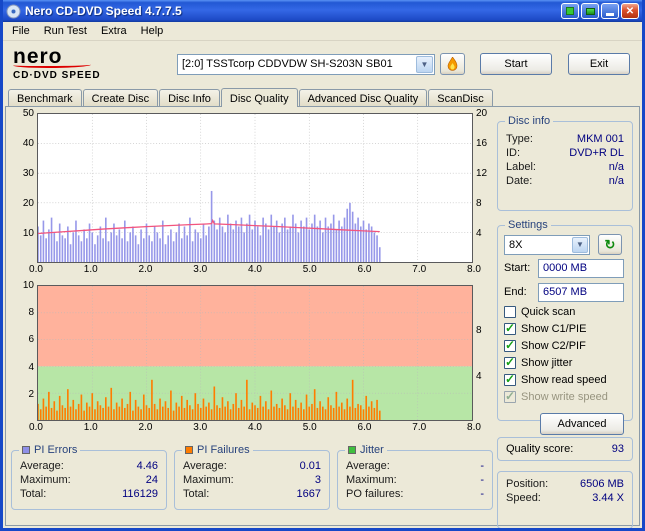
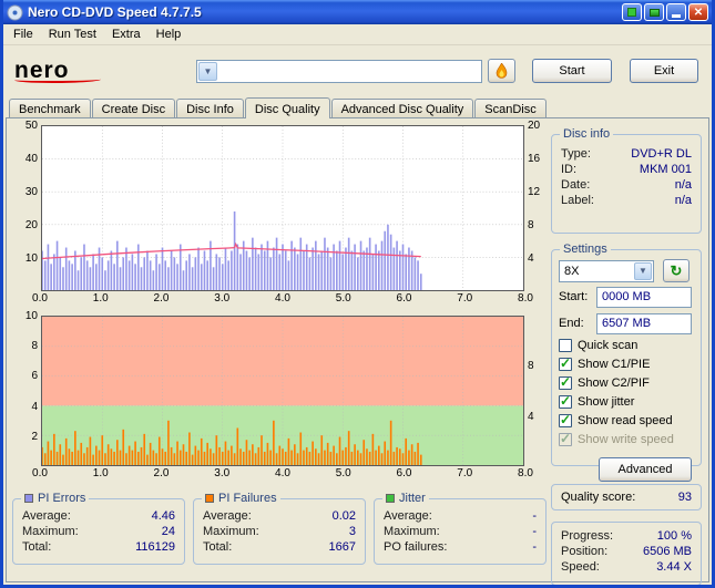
  Nero CD-DVD Speed 4.7.7.5
  ✕
  File
  Run Test
  Extra
  Help
  nero
- CD·DVD SPEED
- [2:0] TSSTcorp CDDVDW SH-S203N SB01
  ▼
  Start
  Exit
  Benchmark
  Create Disc
  Disc Info
  Disc Quality
  Advanced Disc Quality
  ScanDisc
  10
  20
  30
  40
  50
  4
  8
  12
  16
  20
  0.0
  1.0
  2.0
  3.0
  4.0
  5.0
  6.0
  7.0
  8.0
  2
  4
  6
  8
  10
  4
  8
  0.0
  1.0
  2.0
  3.0
  4.0
  5.0
  6.0
  7.0
  8.0
  PI Errors
  Average:
  4.46
  Maximum:
  24
  Total:
  116129
  PI Failures
  Average:
- 0.01
+ 0.02
  Maximum:
  3
  Total:
  1667
  Jitter
  Average:
  -
  Maximum:
  -
  PO failures:
  -
  Disc info
  Type:
- MKM 001
+ DVD+R DL
  ID:
- DVD+R DL
+ MKM 001
- Label:
+ Date:
  n/a
- Date:
+ Label:
  n/a
  Settings
  8X
  ▼
  ↻
  Start:
  0000 MB
  End:
  6507 MB
  Quick scan
  Show C1/PIE
  Show C2/PIF
  Show jitter
  Show read speed
  Show write speed
  Advanced
  Quality score:
  93
+ Progress:
+ 100 %
  Position:
  6506 MB
  Speed:
  3.44 X
